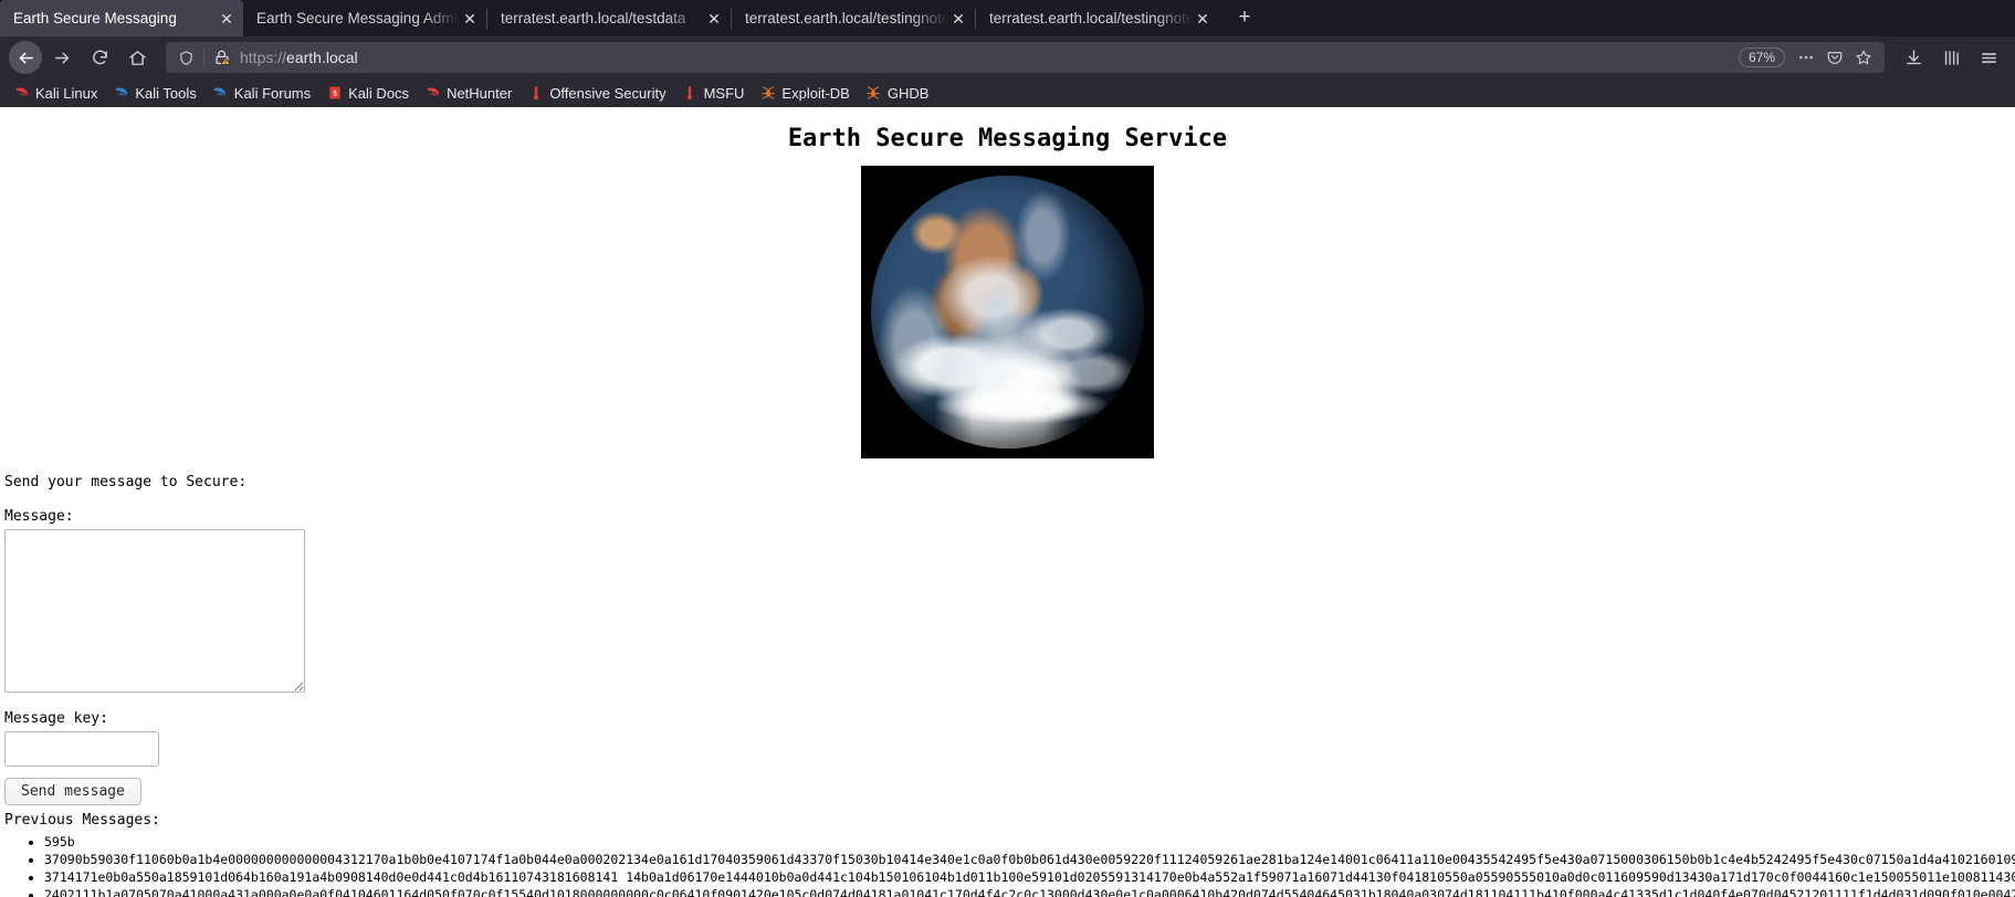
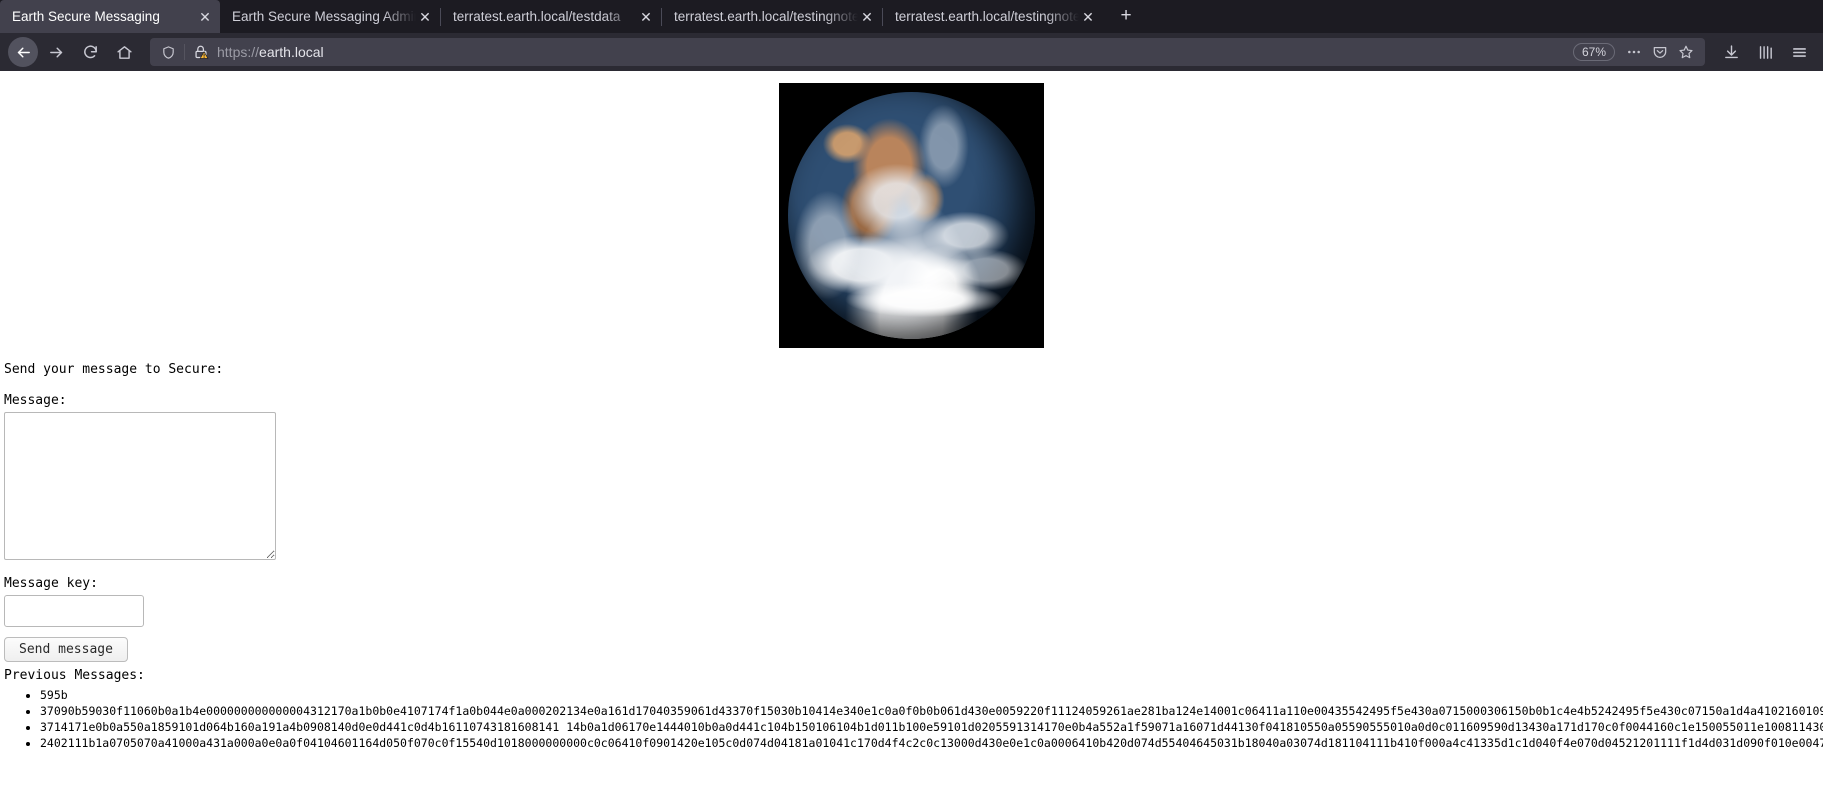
  Earth Secure Messaging
  ✕
  Earth Secure Messaging Admi
  ✕
  terratest.earth.local/testdata
  ✕
  terratest.earth.local/testingnote
  ✕
  terratest.earth.local/testingnote
  ✕
  +
  https://earth.local
  67%
- Kali Linux
- Kali Tools
- Kali Forums
- $
- Kali Docs
- NetHunter
- Offensive Security
- MSFU
- Exploit-DB
- GHDB
- Earth Secure Messaging Service
  Send your message to Secure:
  Message:
  Message key:
  Send message
  Previous Messages:
  595b
  37090b59030f11060b0a1b4e000000000000004312170a1b0b0e4107174f1a0b044e0a000202134e0a161d17040359061d43370f15030b10414e340e1c0a0f0b0b061d430e0059220f11124059261ae281ba124e14001c06411a110e00435542495f5e430a0715000306150b0b1c4e4b5242495f5e430c07150a1d4a410216010
  3714171e0b0a550a1859101d064b160a191a4b0908140d0e0d441c0d4b16110743181608141 14b0a1d06170e1444010b0a0d441c104b150106104b1d011b100e59101d0205591314170e0b4a552a1f59071a16071d44130f041810550a05590555010a0d0c011609590d13430a171d170c0f0044160c1e150055011e10081143
  2402111b1a0705070a41000a431a000a0e0a0f04104601164d050f070c0f15540d1018000000000c0c06410f0901420e105c0d074d04181a01041c170d4f4c2c0c13000d430e0e1c0a0006410b420d074d55404645031b18040a03074d181104111b410f000a4c41335d1c1d040f4e070d04521201111f1d4d031d090f010e004
